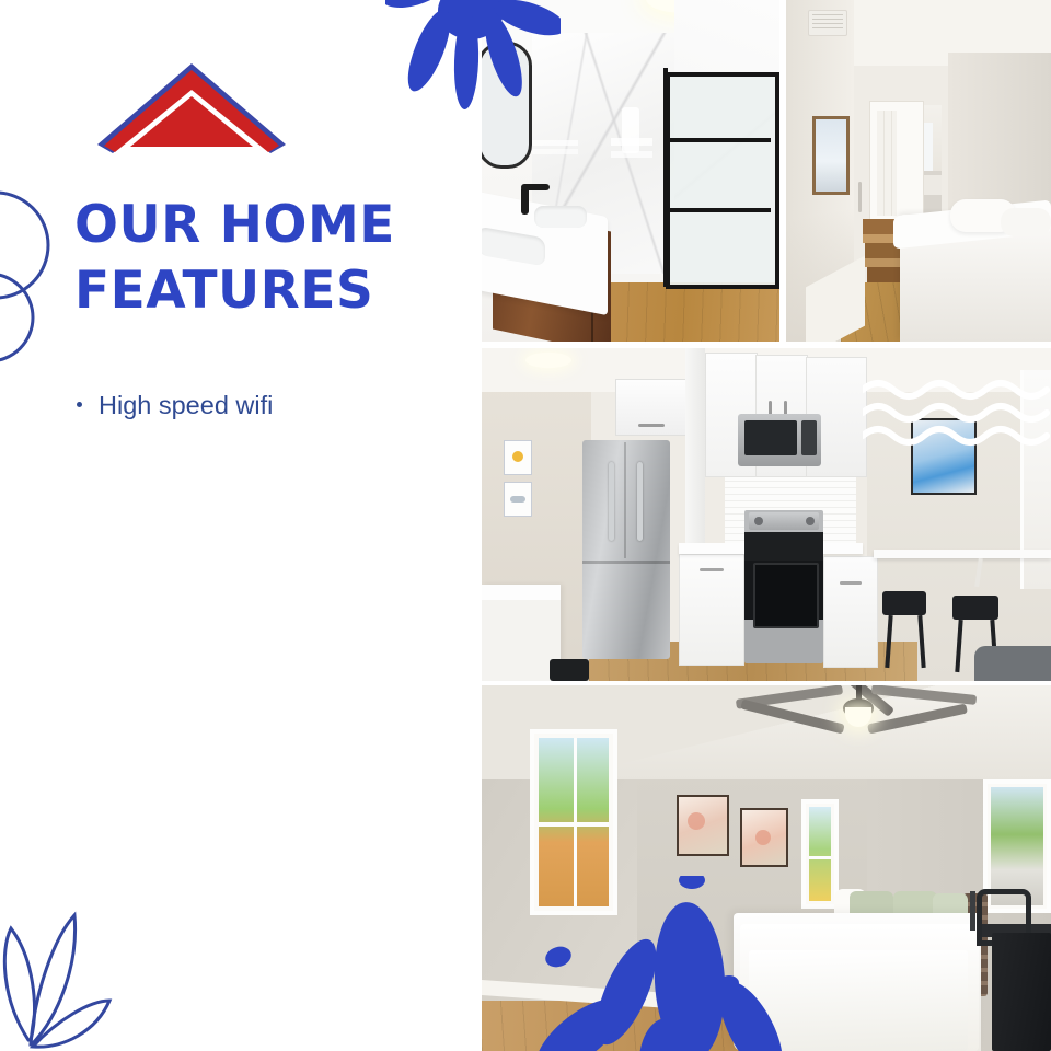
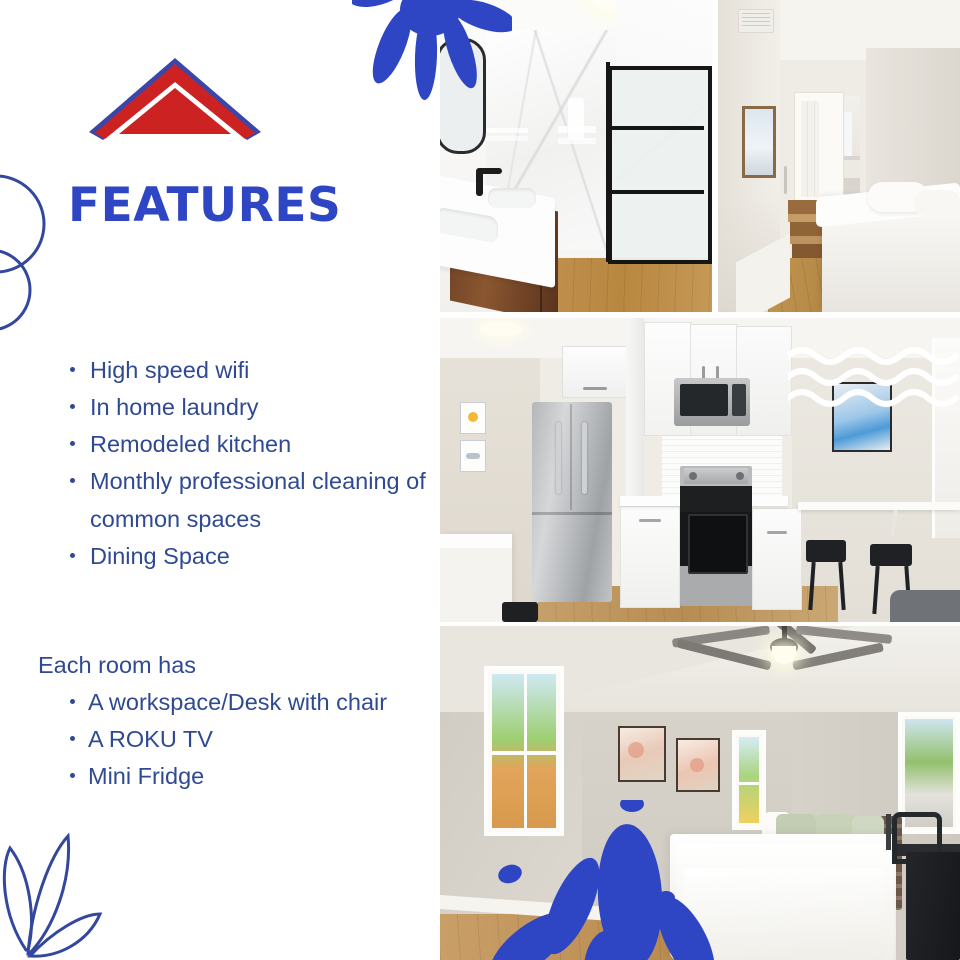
- OUR HOME
  FEATURES
  High speed wifi
+ In home laundry
+ Remodeled kitchen
+ Monthly professional cleaning of common spaces
+ Dining Space
+ Each room has
+ A workspace/Desk with chair
+ A ROKU TV
+ Mini Fridge
